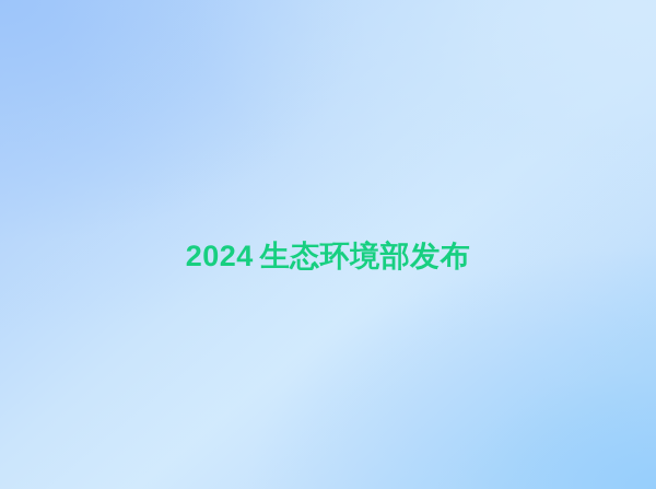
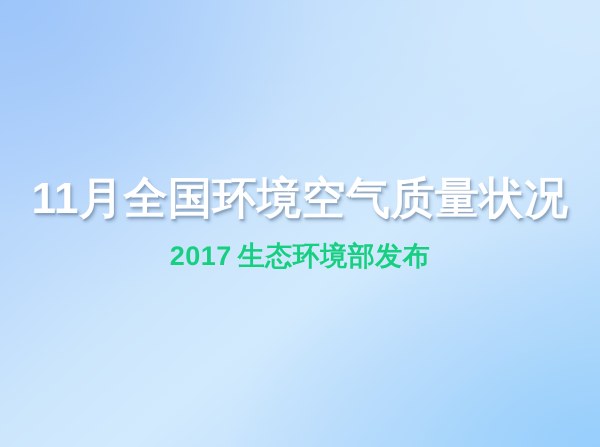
+ 11月全国环境空气质量状况
- 2024 生态环境部发布
+ 2017 生态环境部发布
